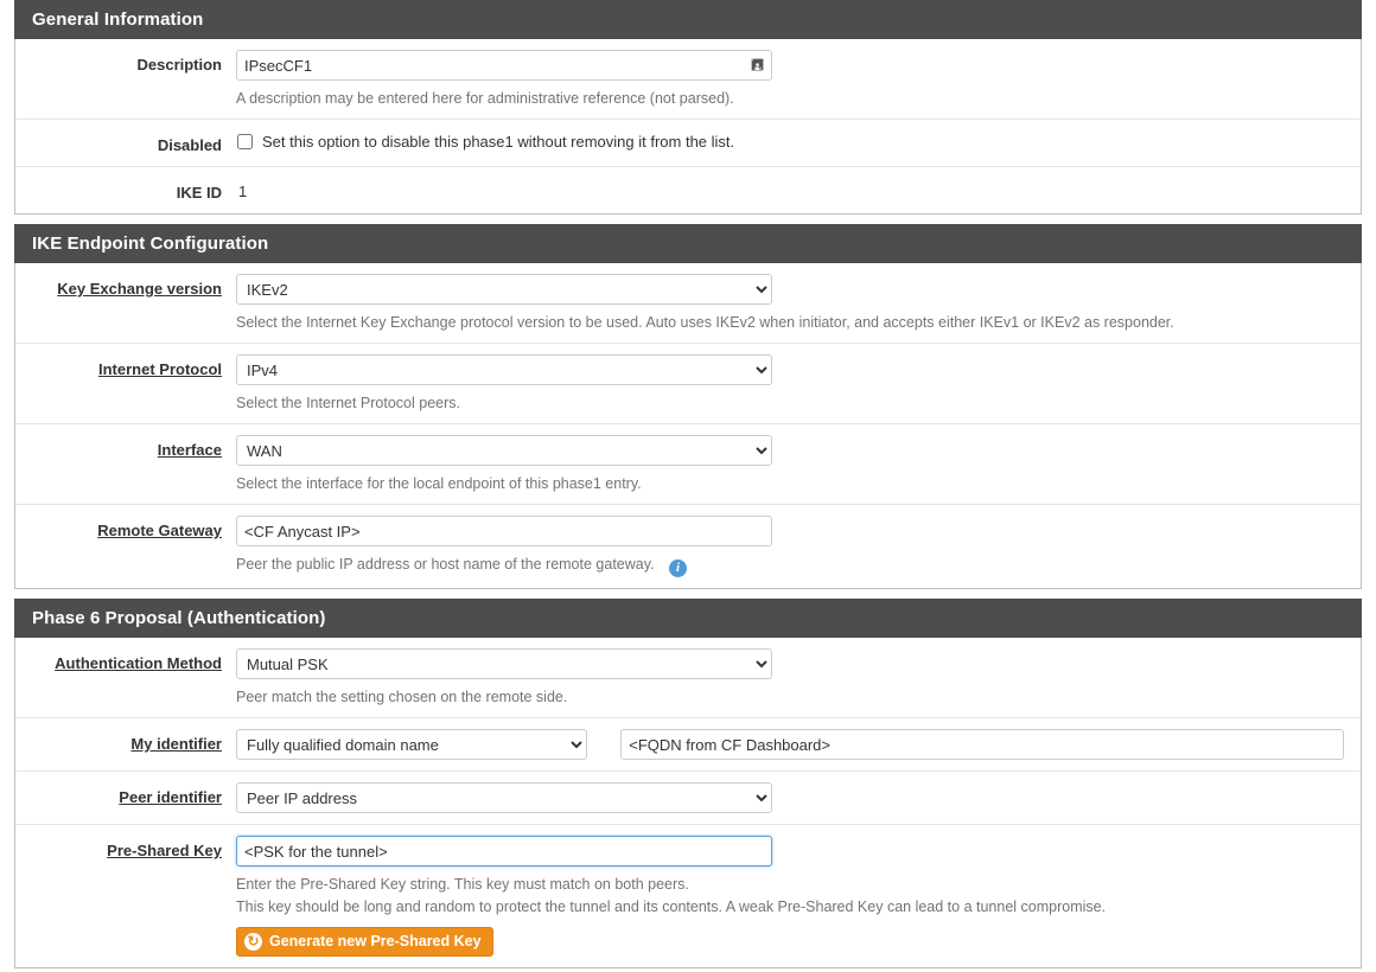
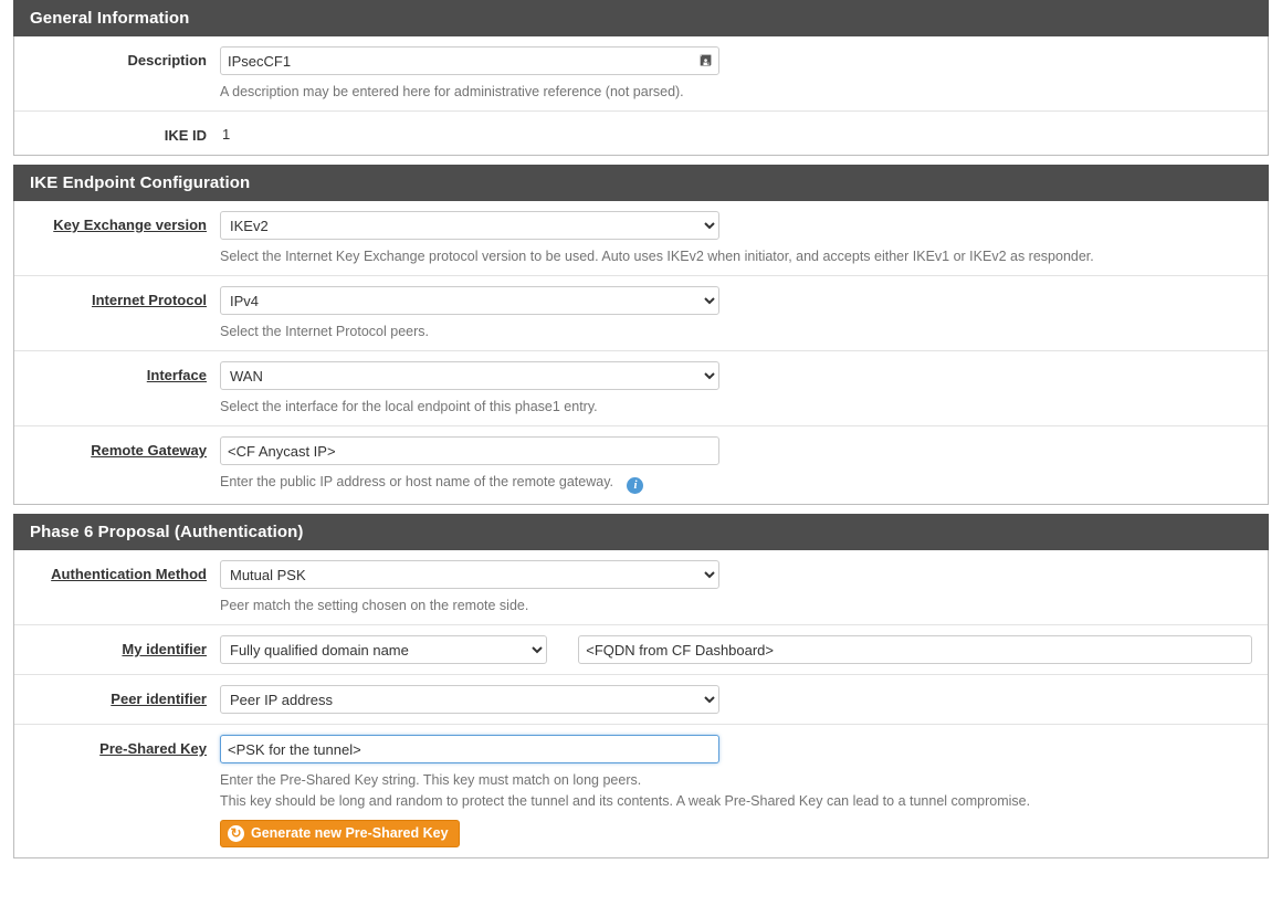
  General Information
  Description
  IPsecCF1
  🖪
  A description may be entered here for administrative reference (not parsed).
- Disabled
- Set this option to disable this phase1 without removing it from the list.
  IKE ID
  1
  IKE Endpoint Configuration
  Key Exchange version
  IKEv2
  Select the Internet Key Exchange protocol version to be used. Auto uses IKEv2 when initiator, and accepts either IKEv1 or IKEv2 as responder.
  Internet Protocol
  IPv4
  Select the Internet Protocol peers.
  Interface
  WAN
  Select the interface for the local endpoint of this phase1 entry.
  Remote Gateway
  <CF Anycast IP>
- Peer the public IP address or host name of the remote gateway. i
+ Enter the public IP address or host name of the remote gateway. i
  Phase 6 Proposal (Authentication)
  Authentication Method
  Mutual PSK
  Peer match the setting chosen on the remote side.
  My identifier
  Fully qualified domain name
  <FQDN from CF Dashboard>
  Peer identifier
  Peer IP address
  Pre-Shared Key
  <PSK for the tunnel>
- Enter the Pre-Shared Key string. This key must match on both peers.
+ Enter the Pre-Shared Key string. This key must match on long peers.
  This key should be long and random to protect the tunnel and its contents. A weak Pre-Shared Key can lead to a tunnel compromise.
  ↻
  Generate new Pre-Shared Key
